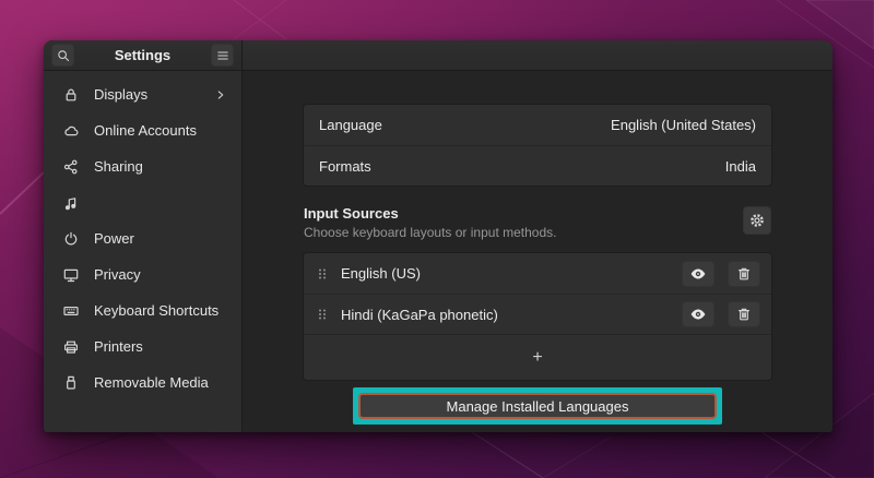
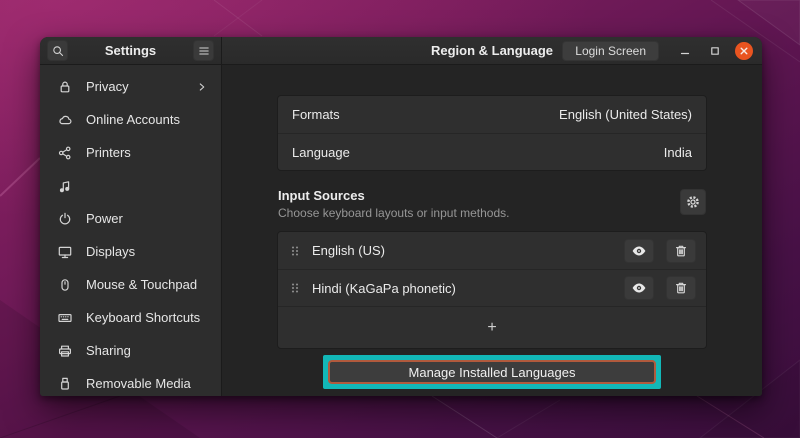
  Settings
+ Region & Language
+ Login Screen
- Displays
+ Privacy
  Online Accounts
- Sharing
+ Printers
  Power
- Privacy
+ Displays
+ Mouse & Touchpad
  Keyboard Shortcuts
- Printers
+ Sharing
  Removable Media
- Language
+ Formats
  English (United States)
- Formats
+ Language
  India
  Input Sources
  Choose keyboard layouts or input methods.
  English (US)
  Hindi (KaGaPa phonetic)
  +
  Manage Installed Languages
